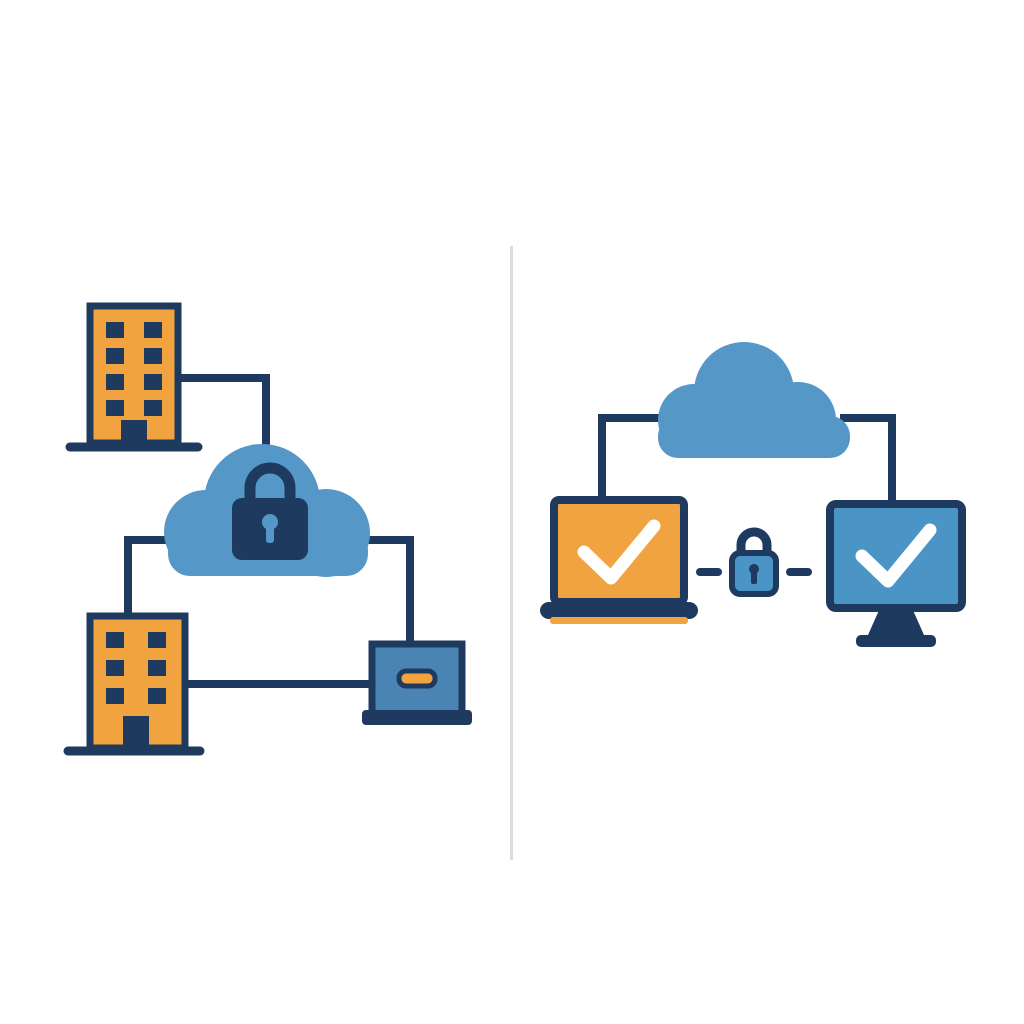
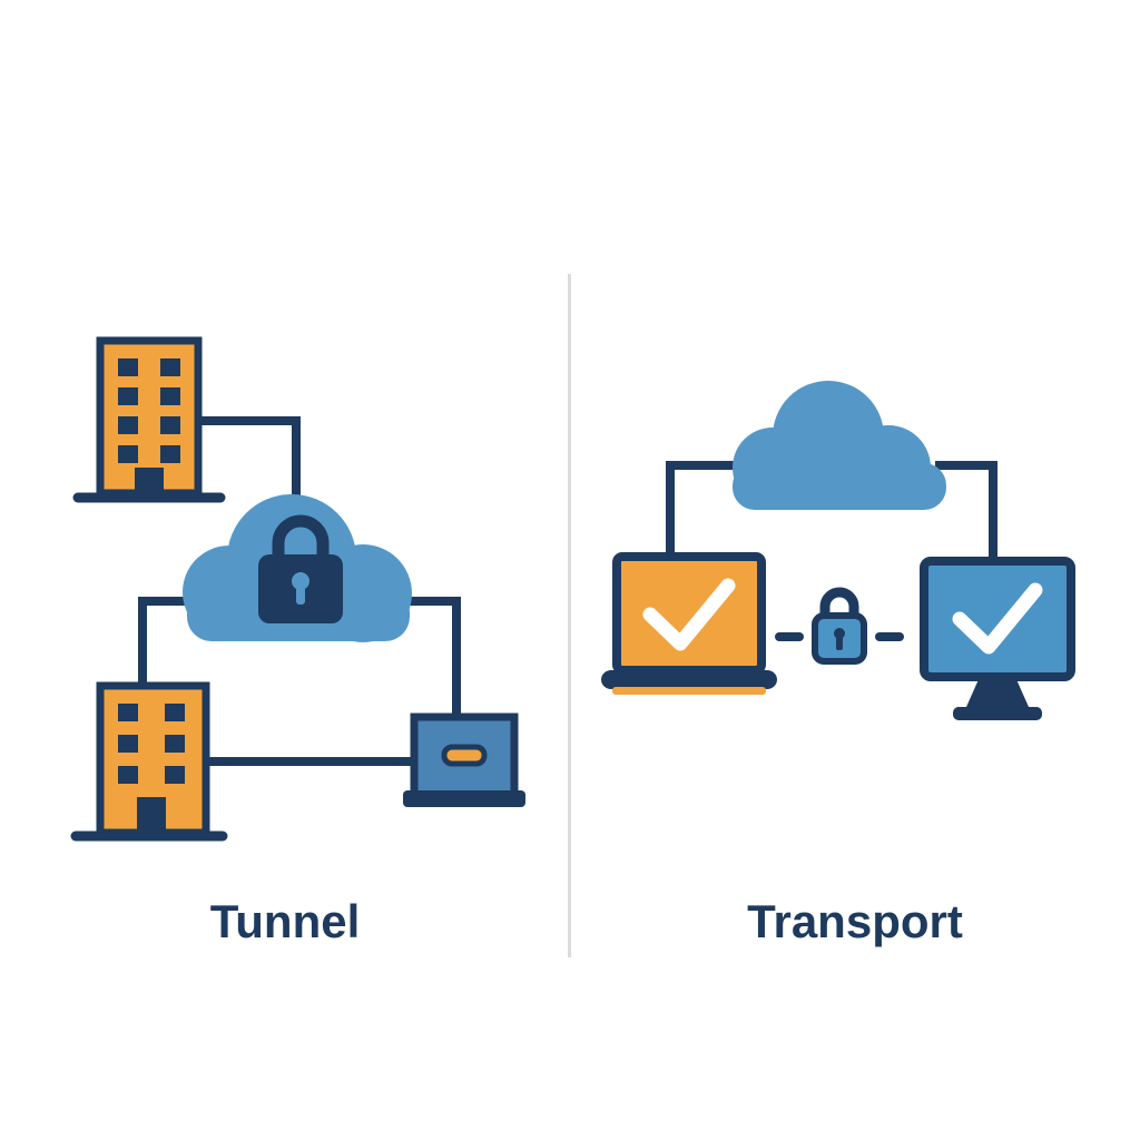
+ Tunnel
+ Transport
